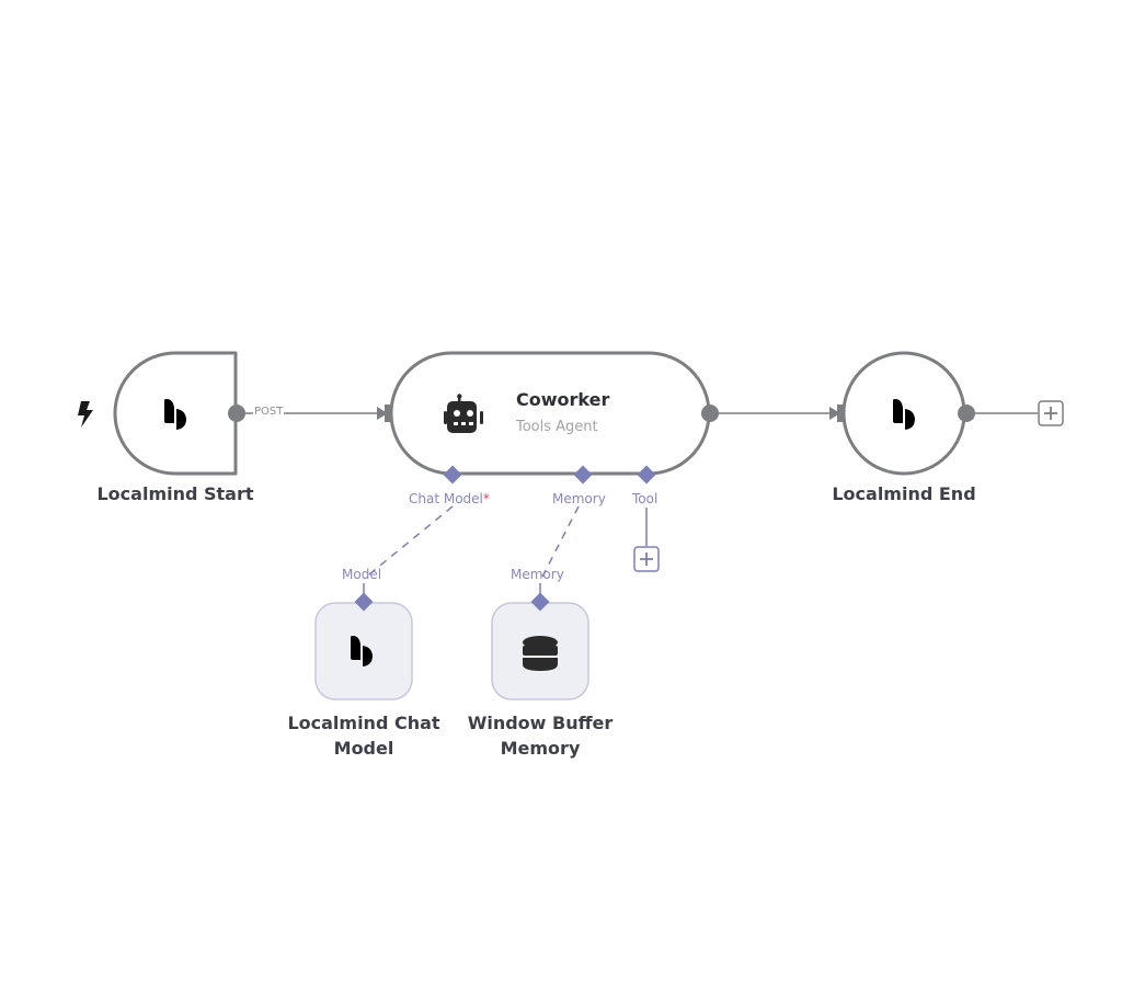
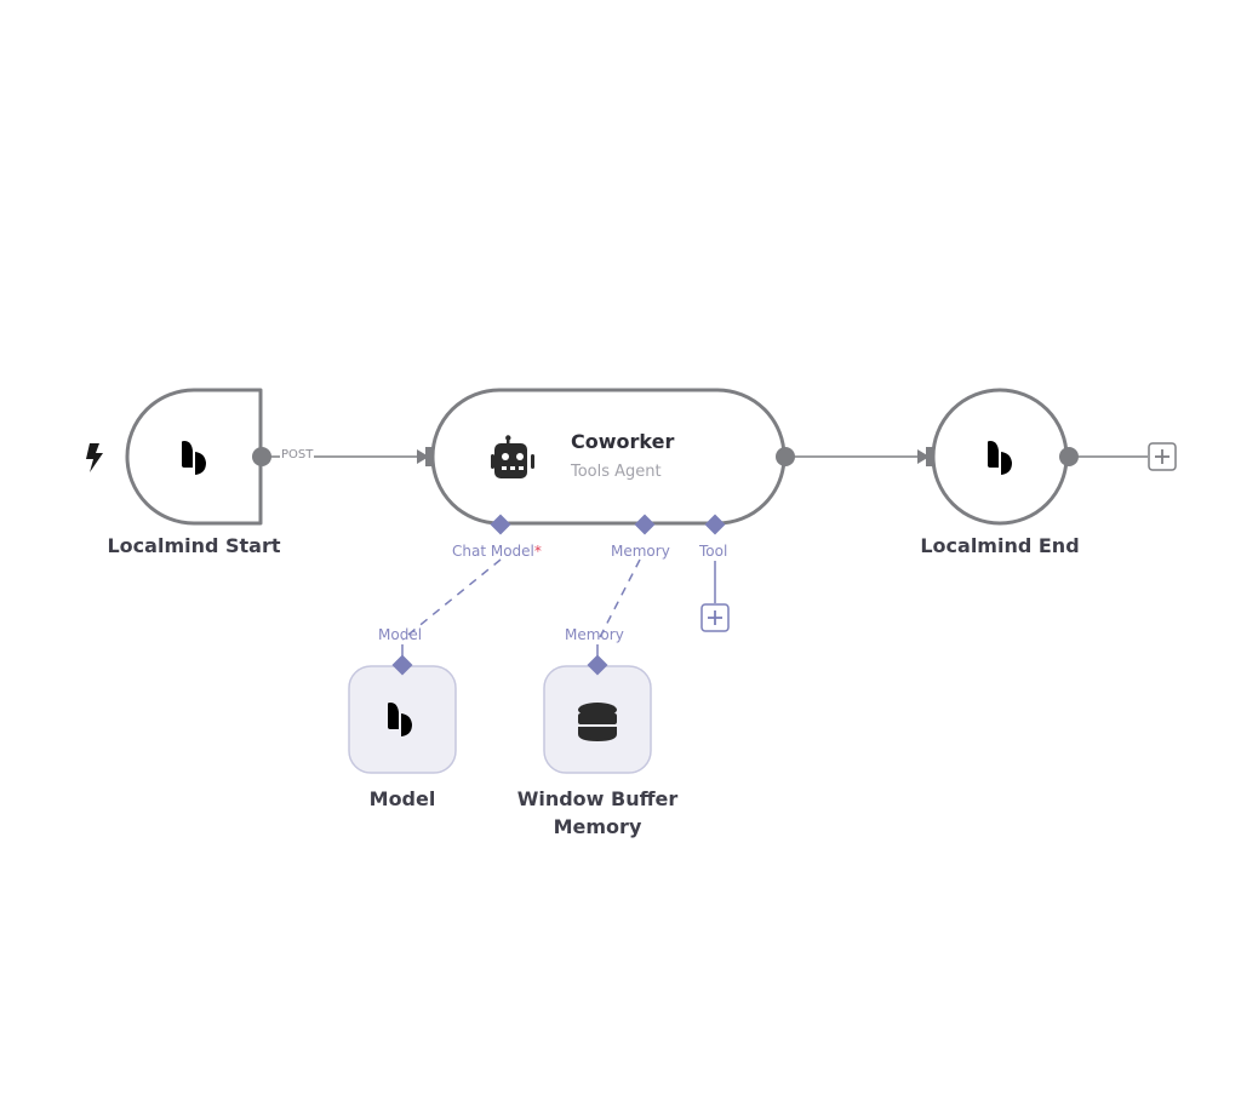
  POST
  Localmind Start
  Coworker
  Tools Agent
  Localmind End
  Chat Model*
  Memory
  Tool
  Model
  Memory
- Localmind Chat
  Model
  Window Buffer
  Memory
